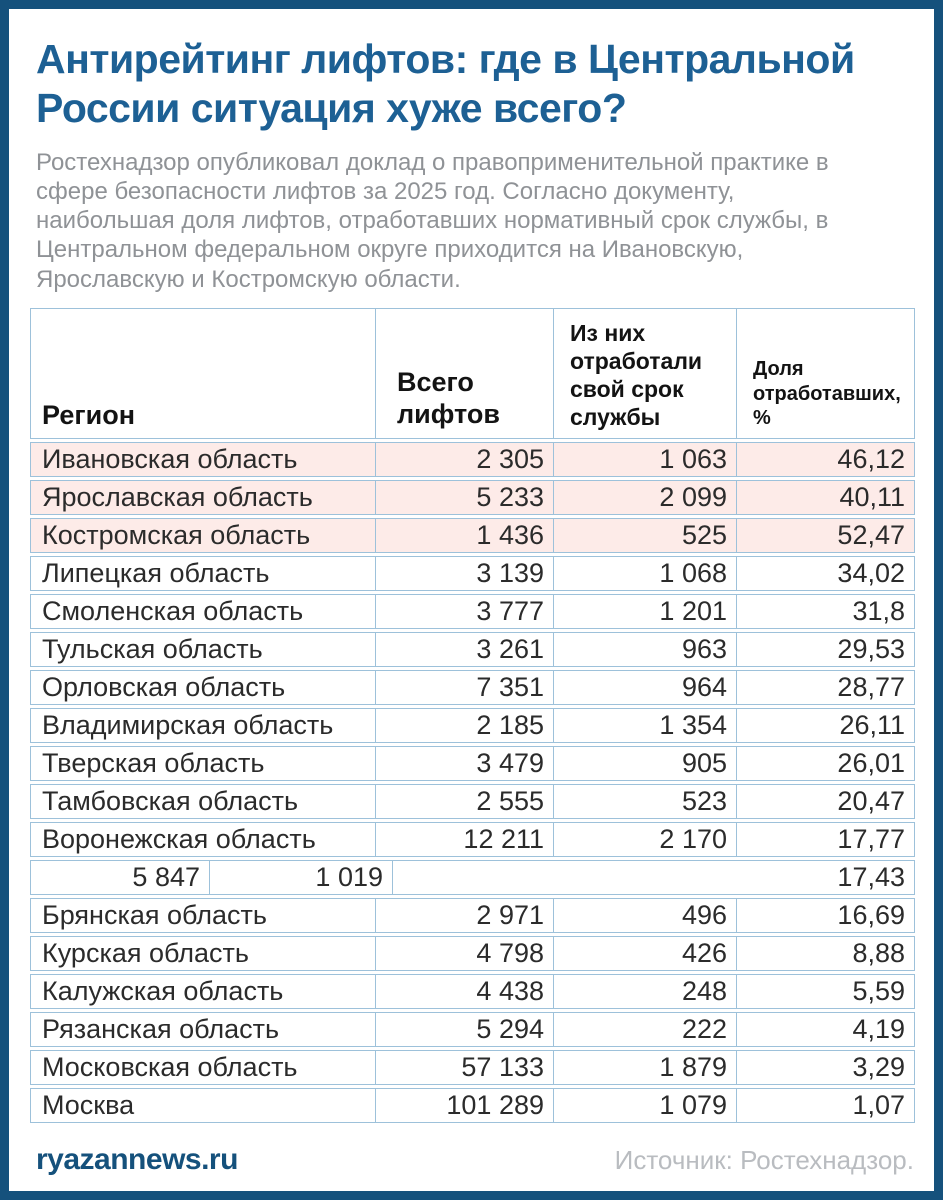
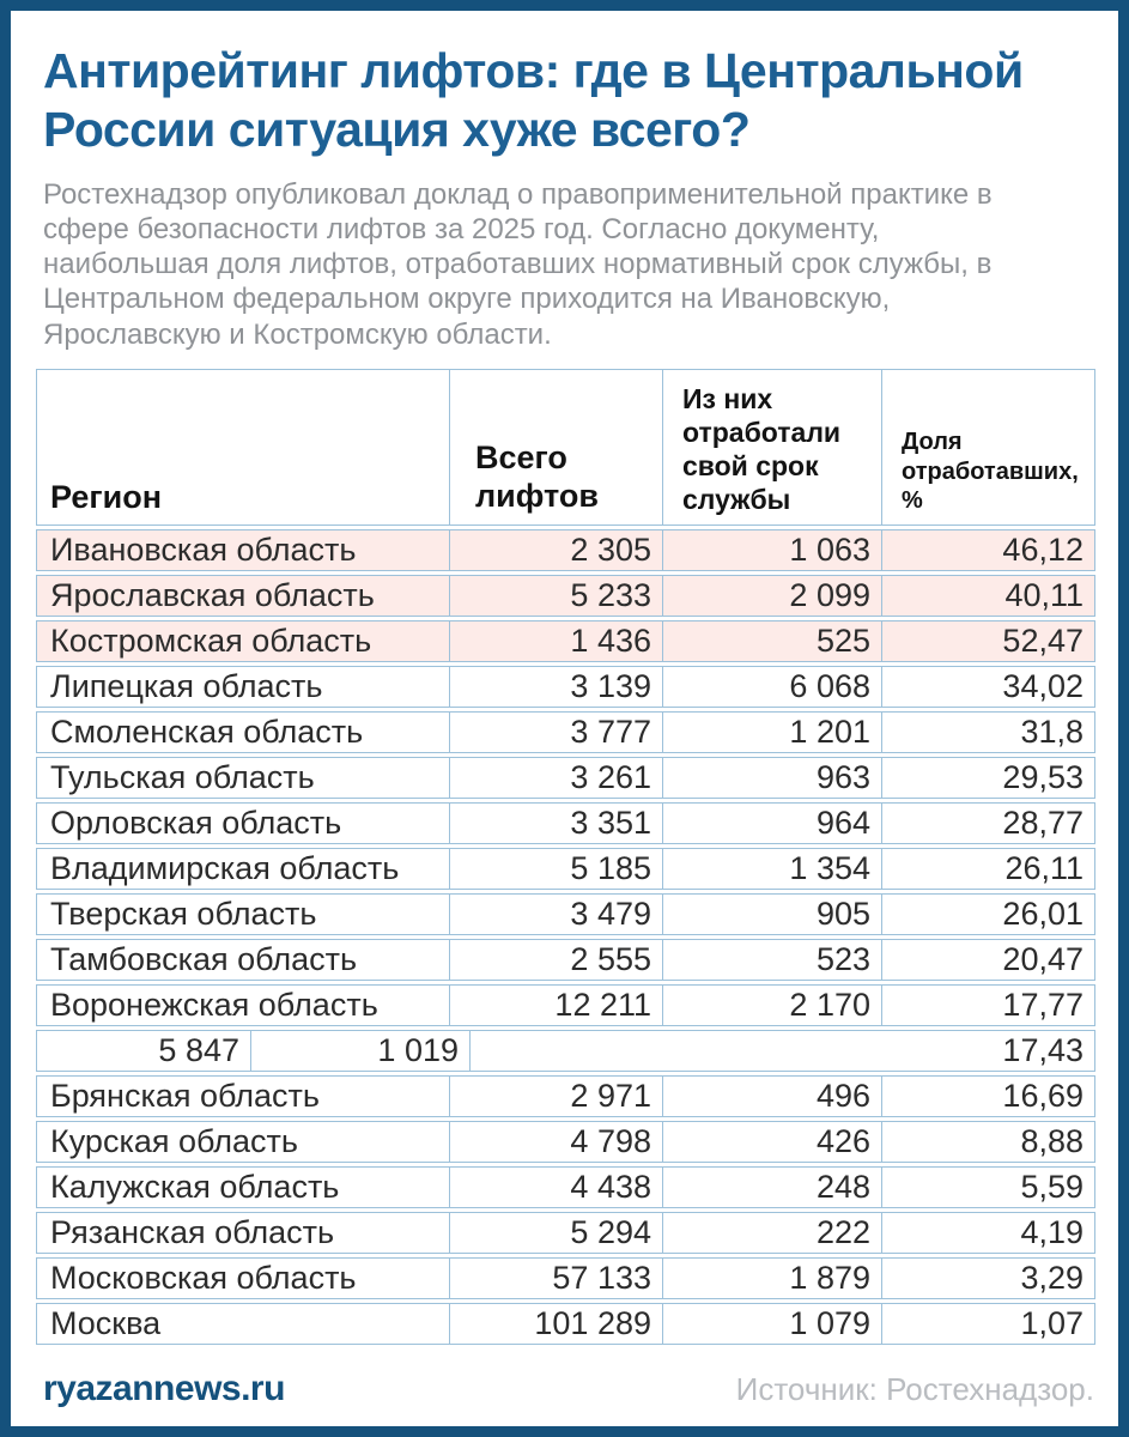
  Антирейтинг лифтов: где в Центральной России ситуация хуже всего?
  Ростехнадзор опубликовал доклад о правоприменительной практике в сфере безопасности лифтов за 2025 год. Согласно документу, наибольшая доля лифтов, отработавших нормативный срок службы, в Центральном федеральном округе приходится на Ивановскую, Ярославскую и Костромскую области.
  Регион
  Всего
  лифтов
  Из них
  отработали
  свой срок
  службы
  Доля
  отработавших,
  %
  Ивановская область
  2 305
  1 063
  46,12
  Ярославская область
  5 233
  2 099
  40,11
  Костромская область
  1 436
  525
  52,47
  Липецкая область
  3 139
- 1 068
+ 6 068
  34,02
  Смоленская область
  3 777
  1 201
  31,8
  Тульская область
  3 261
  963
  29,53
  Орловская область
- 7 351
+ 3 351
  964
  28,77
  Владимирская область
- 2 185
+ 5 185
  1 354
  26,11
  Тверская область
  3 479
  905
  26,01
  Тамбовская область
  2 555
  523
  20,47
  Воронежская область
  12 211
  2 170
  17,77
  5 847
  1 019
  17,43
  Брянская область
  2 971
  496
  16,69
  Курская область
  4 798
  426
  8,88
  Калужская область
  4 438
  248
  5,59
  Рязанская область
  5 294
  222
  4,19
  Московская область
  57 133
  1 879
  3,29
  Москва
  101 289
  1 079
  1,07
  ryazannews.ru
  Источник: Ростехнадзор.
